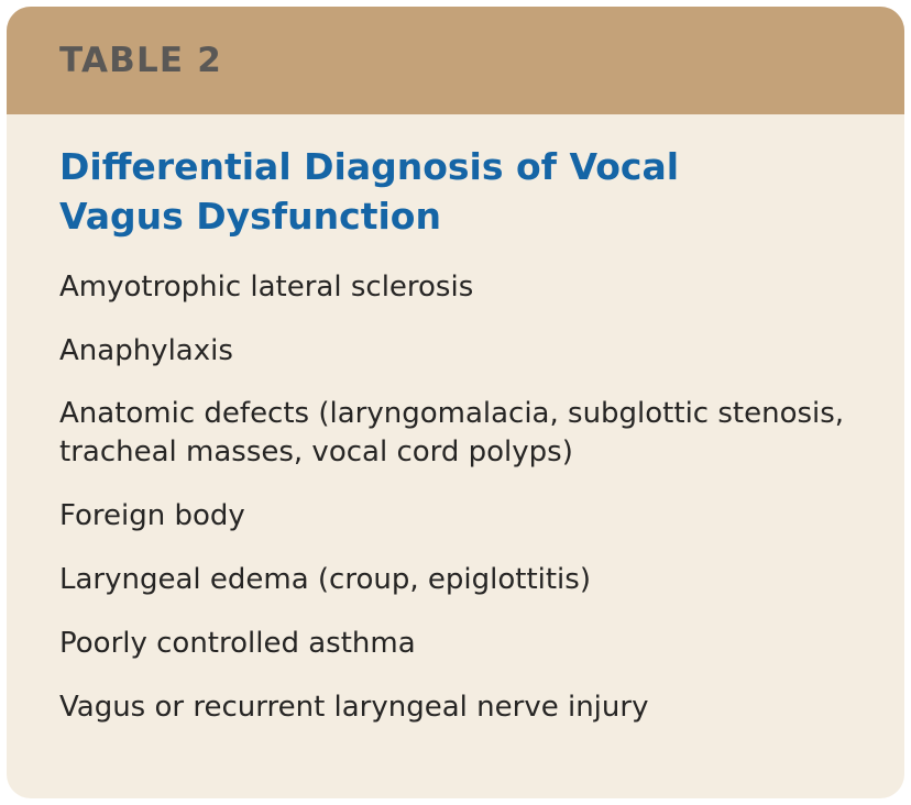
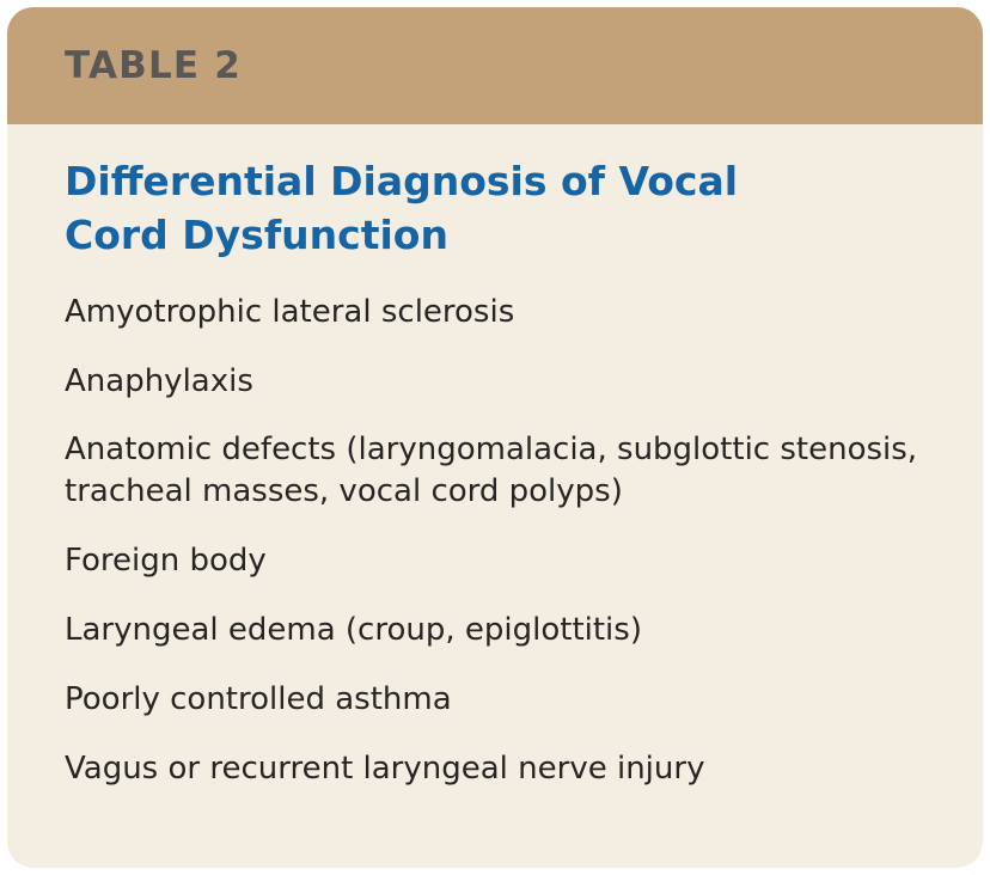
  TABLE 2
- Differential Diagnosis of Vocal Vagus Dysfunction
+ Differential Diagnosis of Vocal Cord Dysfunction
  Amyotrophic lateral sclerosis
  Anaphylaxis
  Anatomic defects (laryngomalacia, subglottic stenosis, tracheal masses, vocal cord polyps)
  Foreign body
  Laryngeal edema (croup, epiglottitis)
  Poorly controlled asthma
  Vagus or recurrent laryngeal nerve injury
